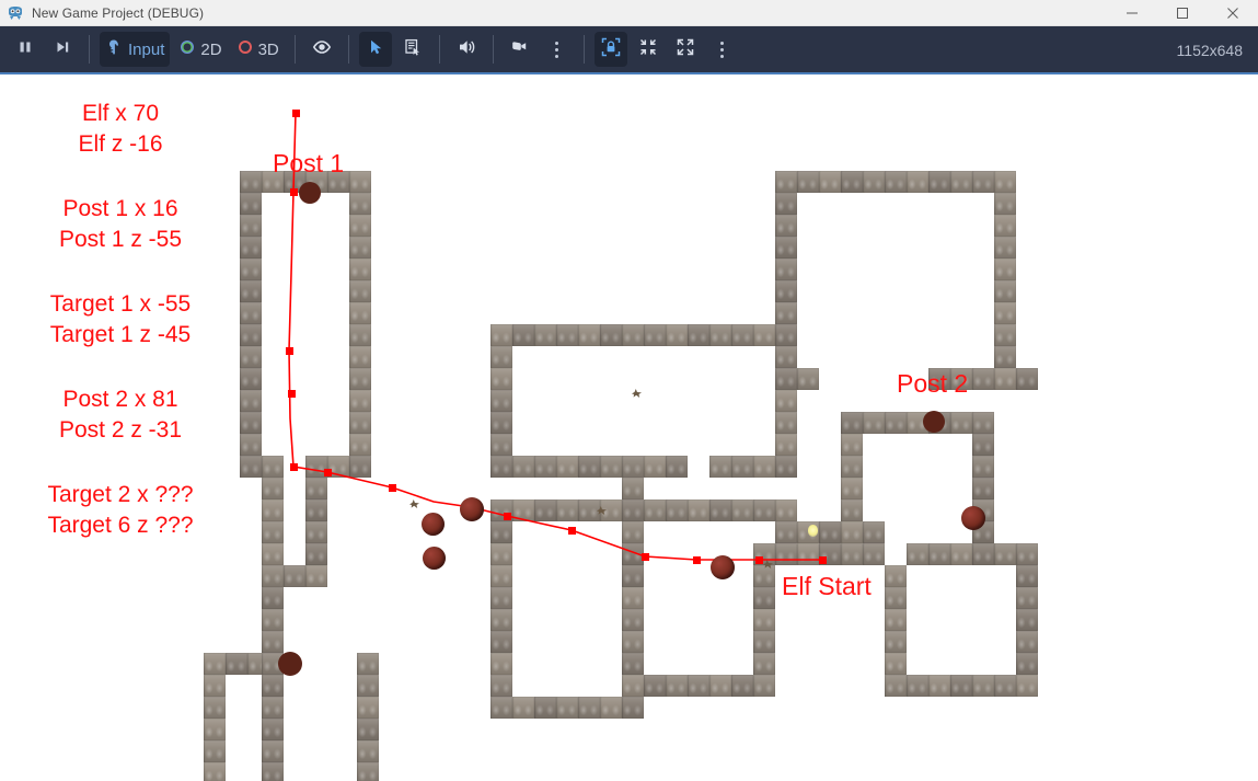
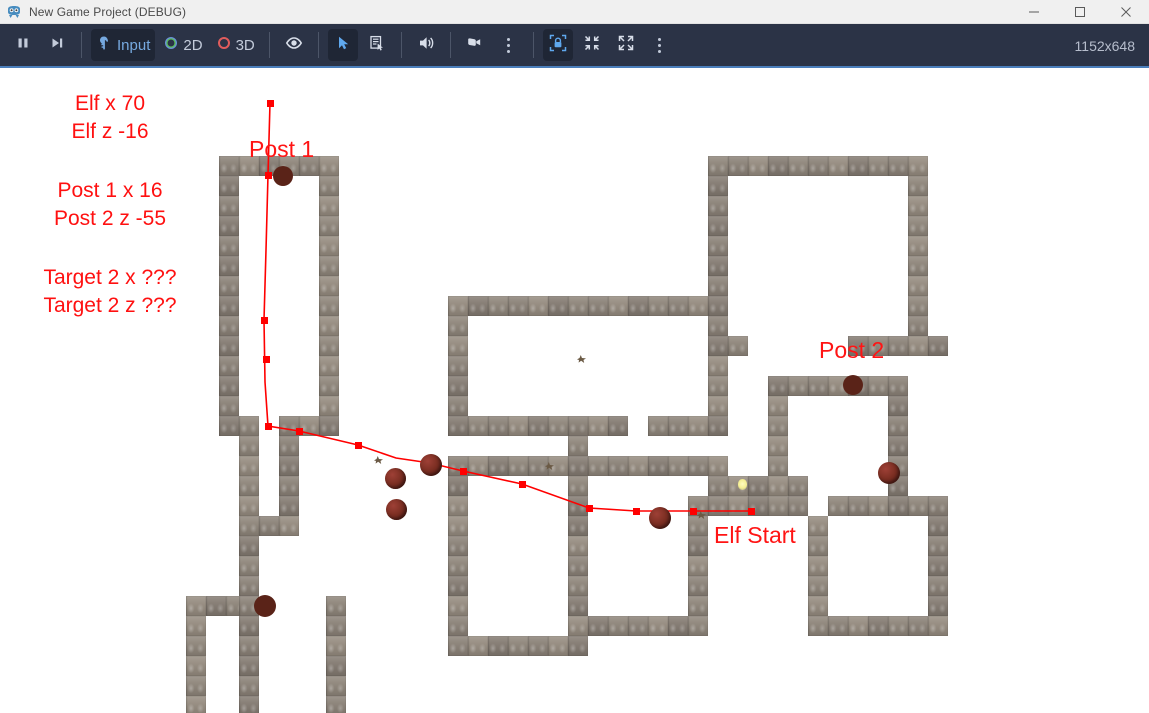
  New Game Project (DEBUG)
  Input
  2D
  3D
  1152x648
  Post 1
  Post 2
  Elf Start
  Elf x 70
  Elf z -16
  Post 1 x 16
- Post 1 z -55
+ Post 2 z -55
- Target 1 x -55
- Target 1 z -45
- Post 2 x 81
- Post 2 z -31
  Target 2 x ???
- Target 6 z ???
+ Target 2 z ???
